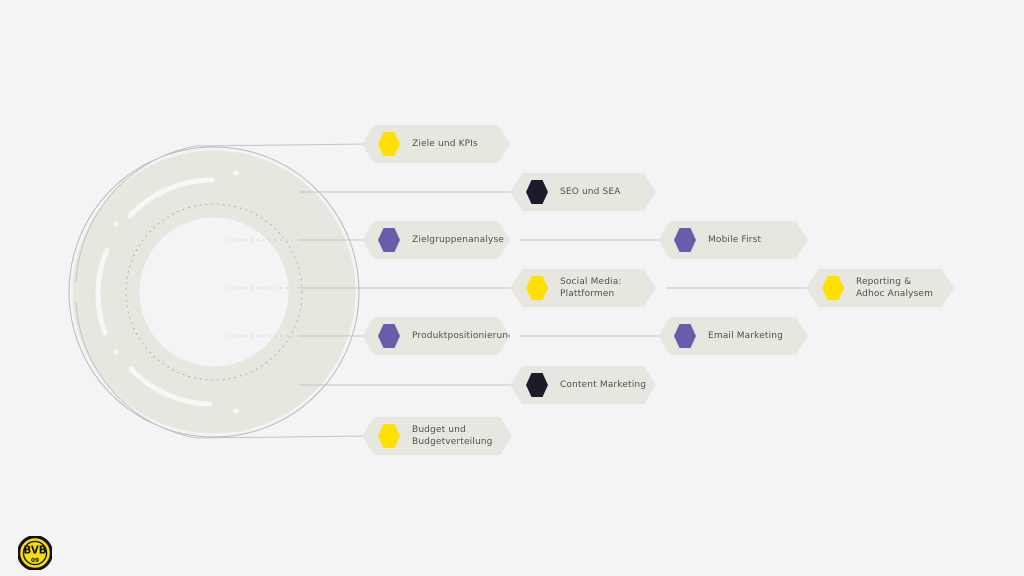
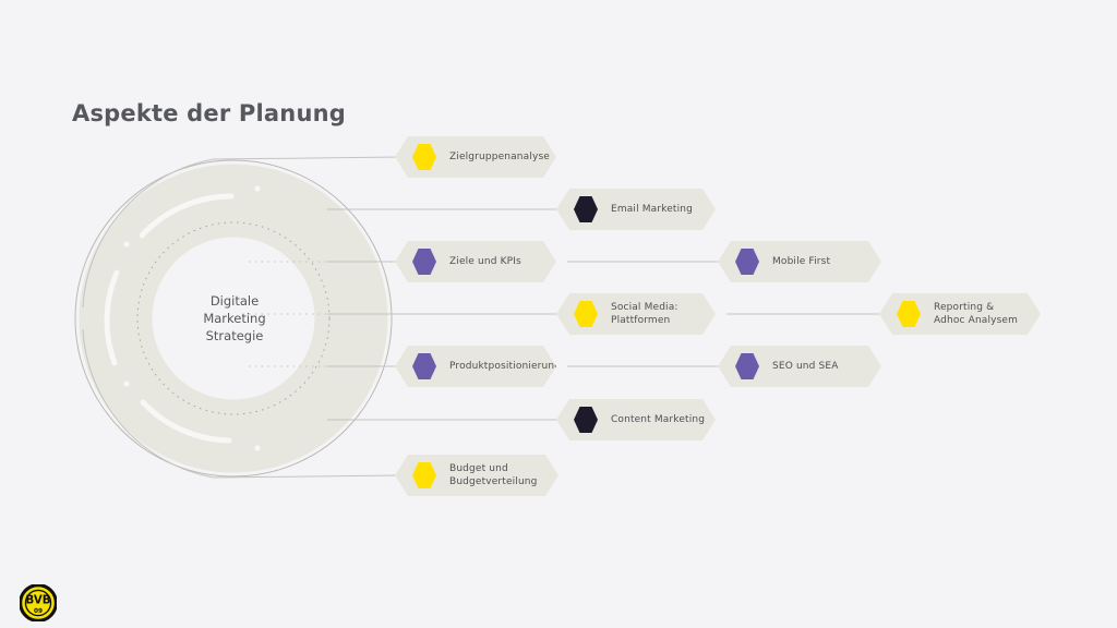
+ Aspekte der Planung
+ Digitale
+ Marketing
+ Strategie
- Ziele und KPIs
+ Zielgruppenanalyse
- SEO und SEA
+ Email Marketing
- Zielgruppenanalyse
+ Ziele und KPIs
  Mobile First
  Social Media:
  Plattformen
  Reporting &
  Adhoc Analysem
  Produktpositionierun
- Email Marketing
+ SEO und SEA
  Content Marketing
  Budget und
  Budgetverteilung
  BVB
